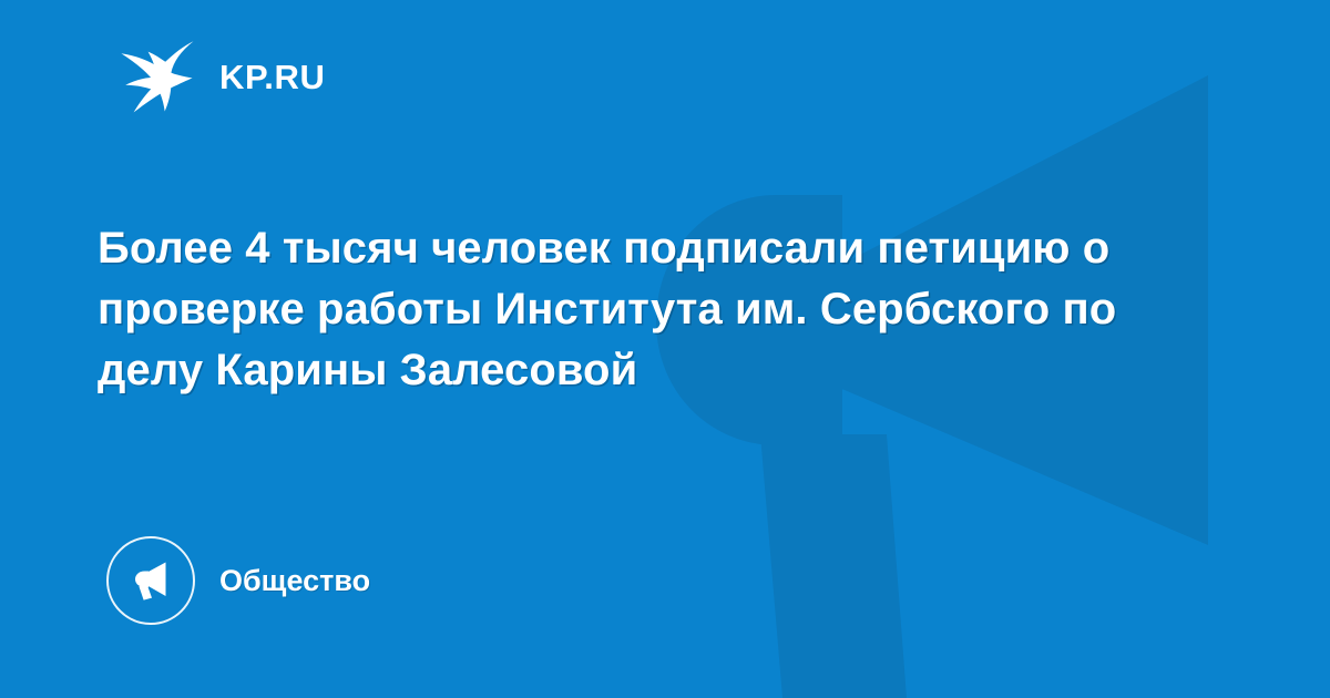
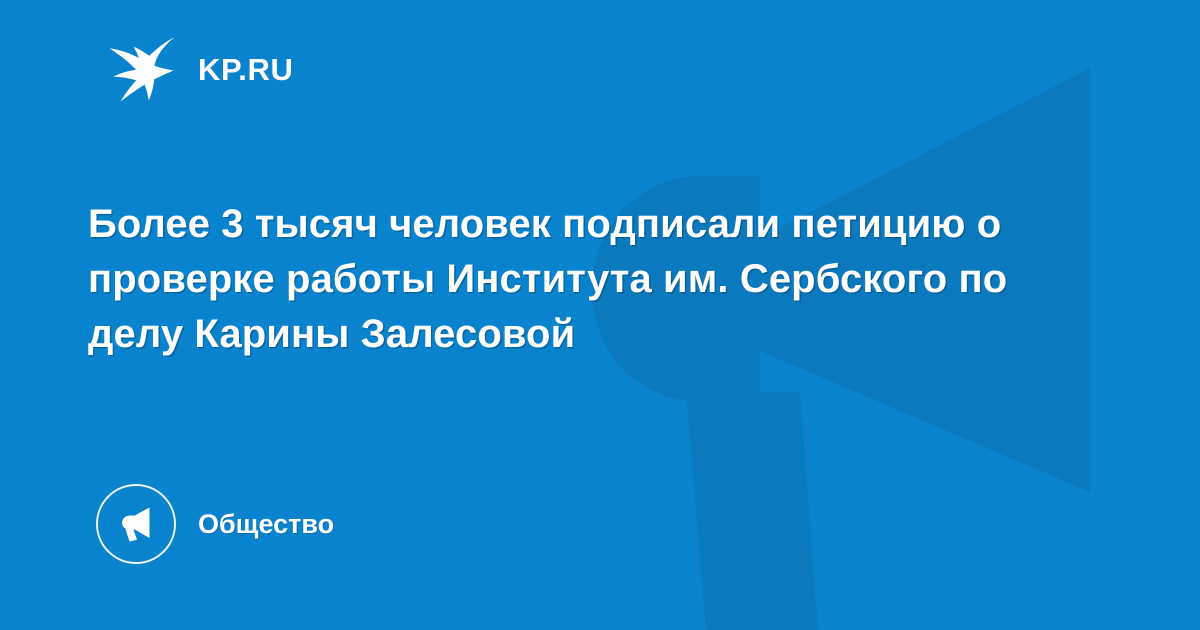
  KP.RU
- Более 4 тысяч человек подписали петицию о проверке работы Института им. Сербского по делу Карины Залесовой
+ Более 3 тысяч человек подписали петицию о проверке работы Института им. Сербского по делу Карины Залесовой
  Общество
